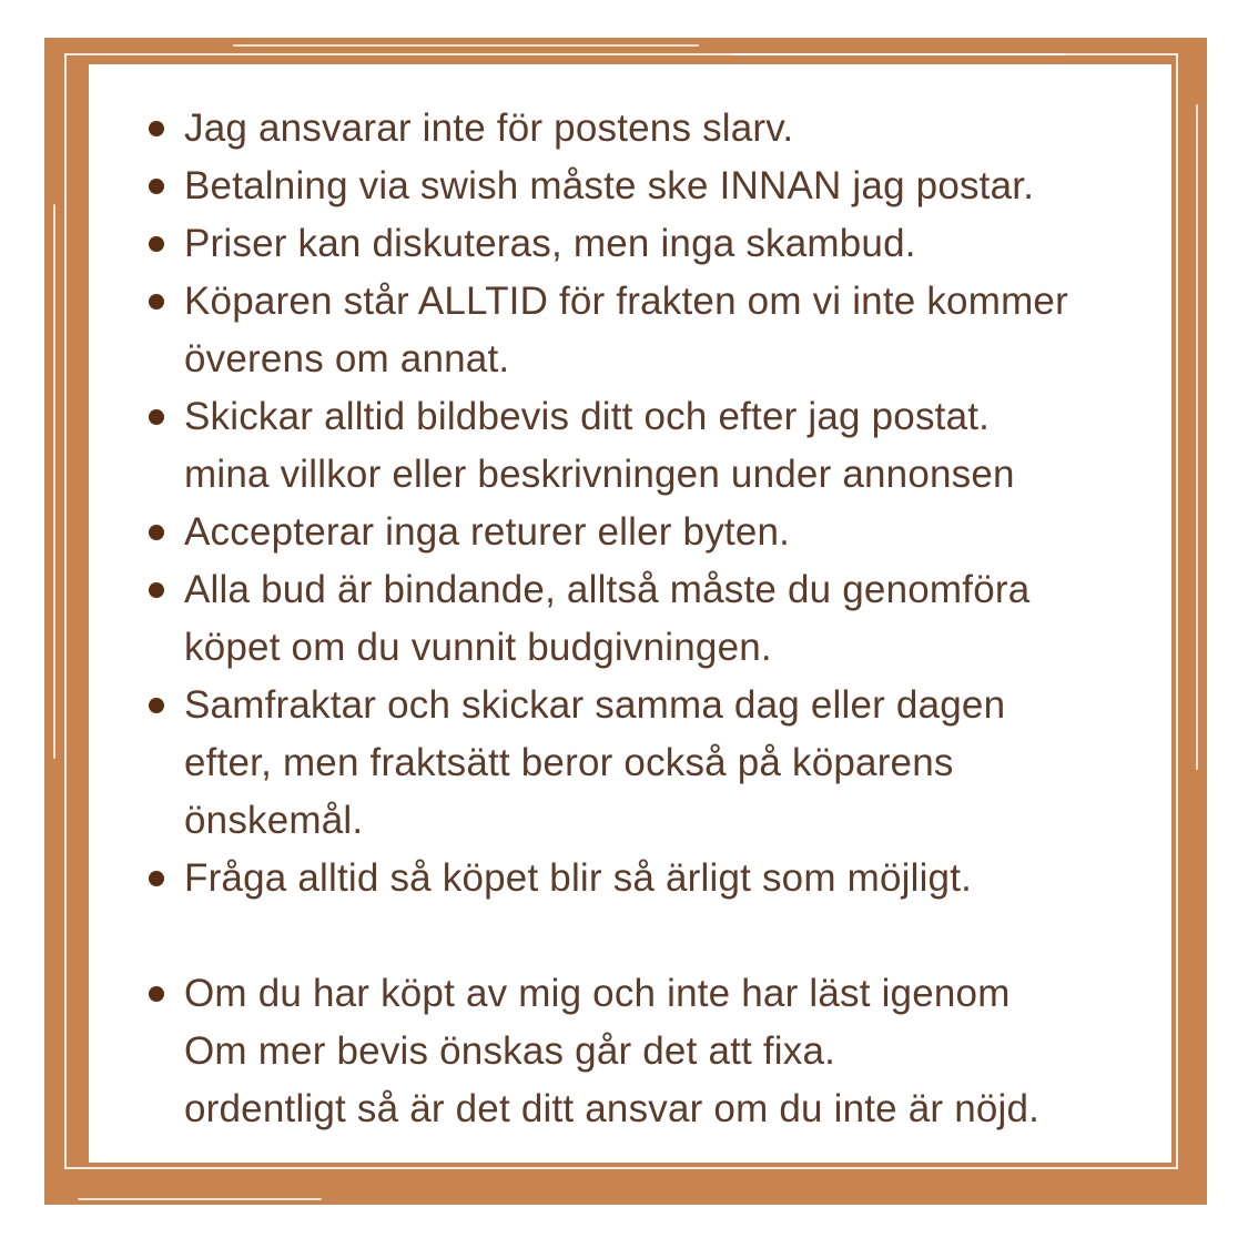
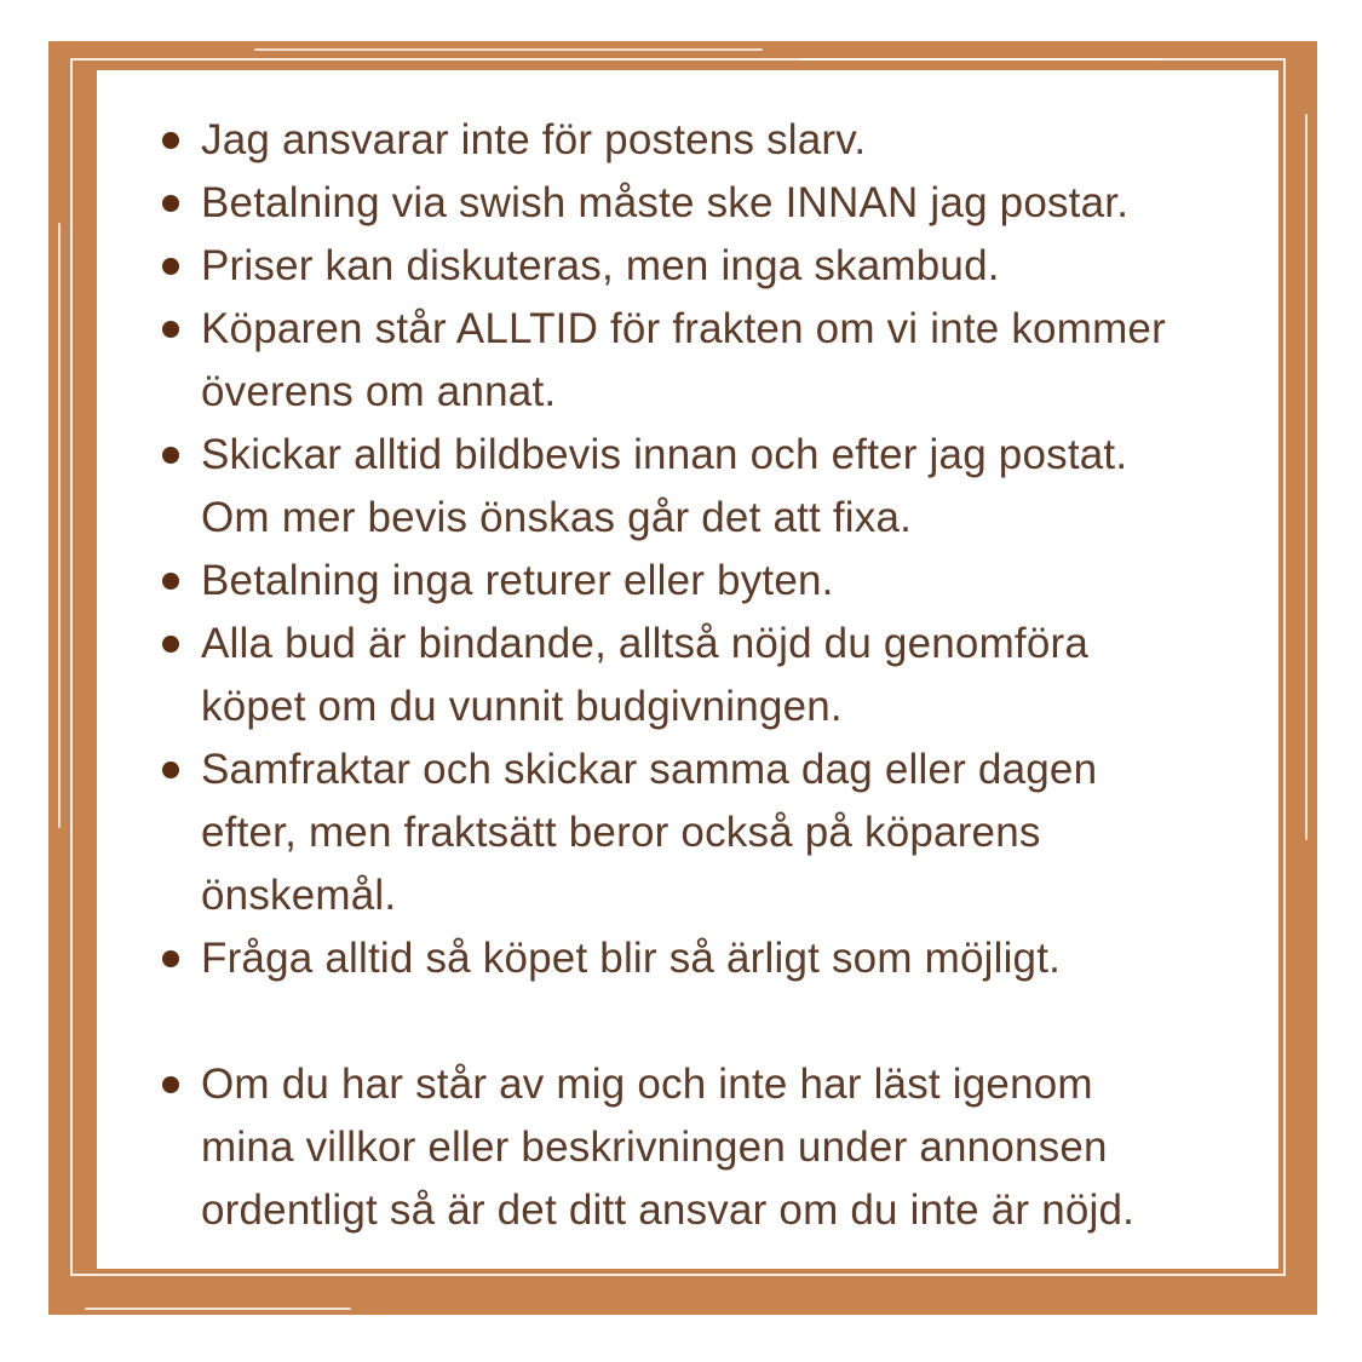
  Jag ansvarar inte för postens slarv.
  Betalning via swish måste ske INNAN jag postar.
  Priser kan diskuteras, men inga skambud.
  Köparen står ALLTID för frakten om vi inte kommer
  överens om annat.
- Skickar alltid bildbevis ditt och efter jag postat.
+ Skickar alltid bildbevis innan och efter jag postat.
- mina villkor eller beskrivningen under annonsen
+ Om mer bevis önskas går det att fixa.
- Accepterar inga returer eller byten.
+ Betalning inga returer eller byten.
- Alla bud är bindande, alltså måste du genomföra
+ Alla bud är bindande, alltså nöjd du genomföra
  köpet om du vunnit budgivningen.
  Samfraktar och skickar samma dag eller dagen
  efter, men fraktsätt beror också på köparens
  önskemål.
  Fråga alltid så köpet blir så ärligt som möjligt.
- Om du har köpt av mig och inte har läst igenom
+ Om du har står av mig och inte har läst igenom
- Om mer bevis önskas går det att fixa.
+ mina villkor eller beskrivningen under annonsen
  ordentligt så är det ditt ansvar om du inte är nöjd.
